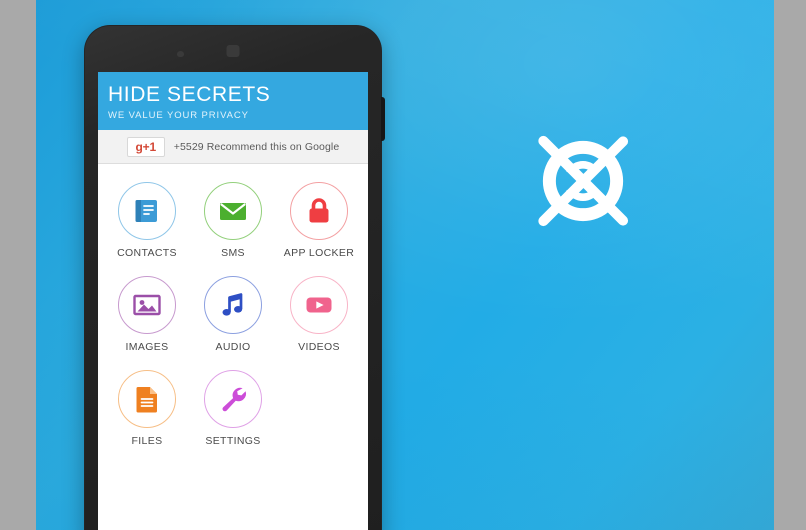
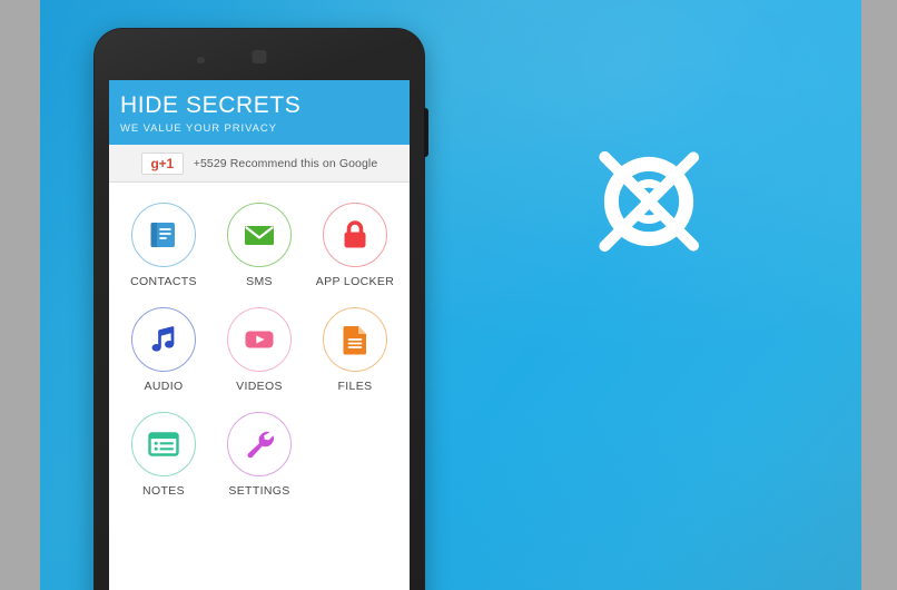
  HIDE SECRETS
  WE VALUE YOUR PRIVACY
  g+1
  +5529 Recommend this on Google
  CONTACTS
  SMS
  APP LOCKER
- IMAGES
  AUDIO
  VIDEOS
  FILES
+ NOTES
  SETTINGS
